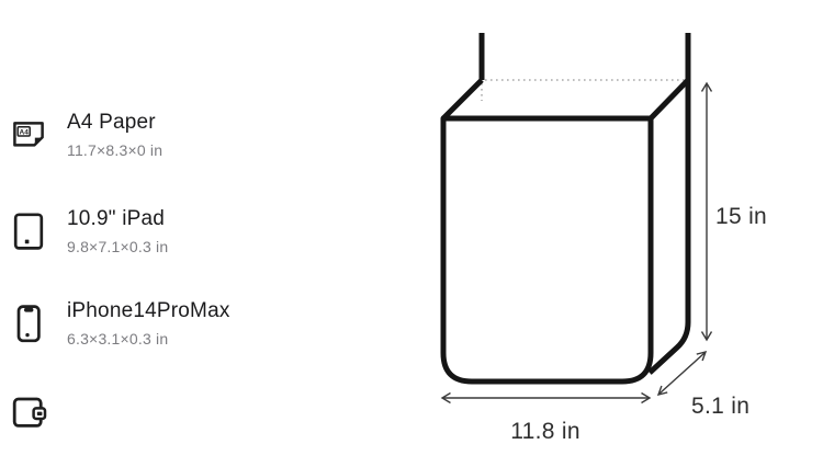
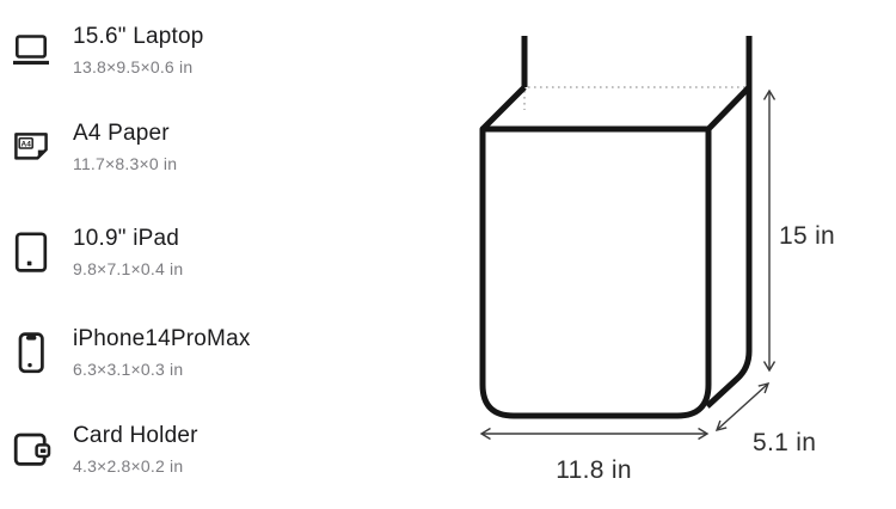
+ 15.6" Laptop
+ 13.8×9.5×0.6 in
  A4 Paper
  11.7×8.3×0 in
  10.9" iPad
- 9.8×7.1×0.3 in
+ 9.8×7.1×0.4 in
  iPhone14ProMax
  6.3×3.1×0.3 in
+ Card Holder
+ 4.3×2.8×0.2 in
  15 in
  11.8 in
  5.1 in
